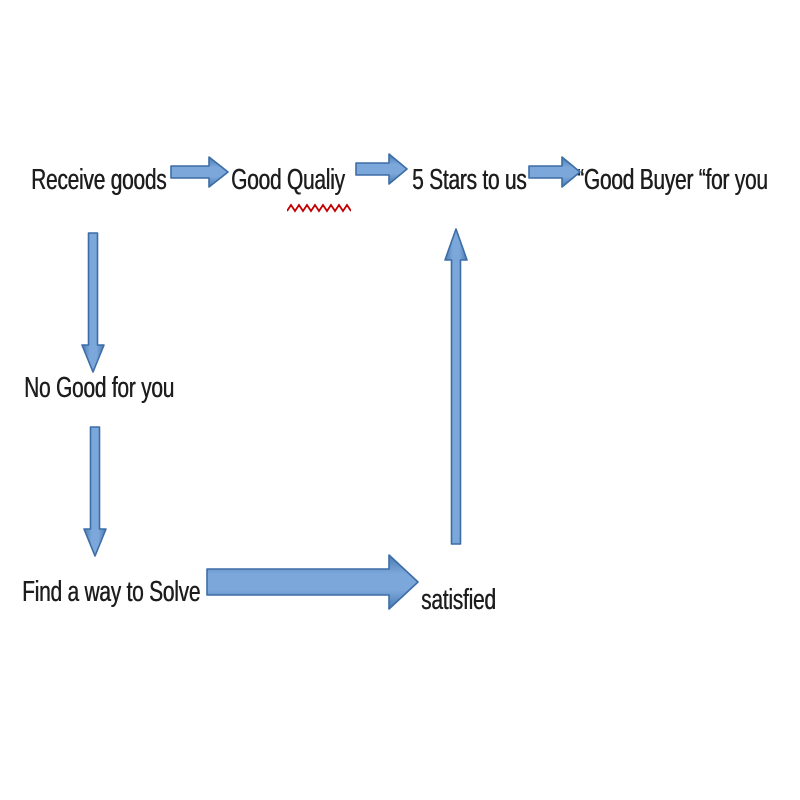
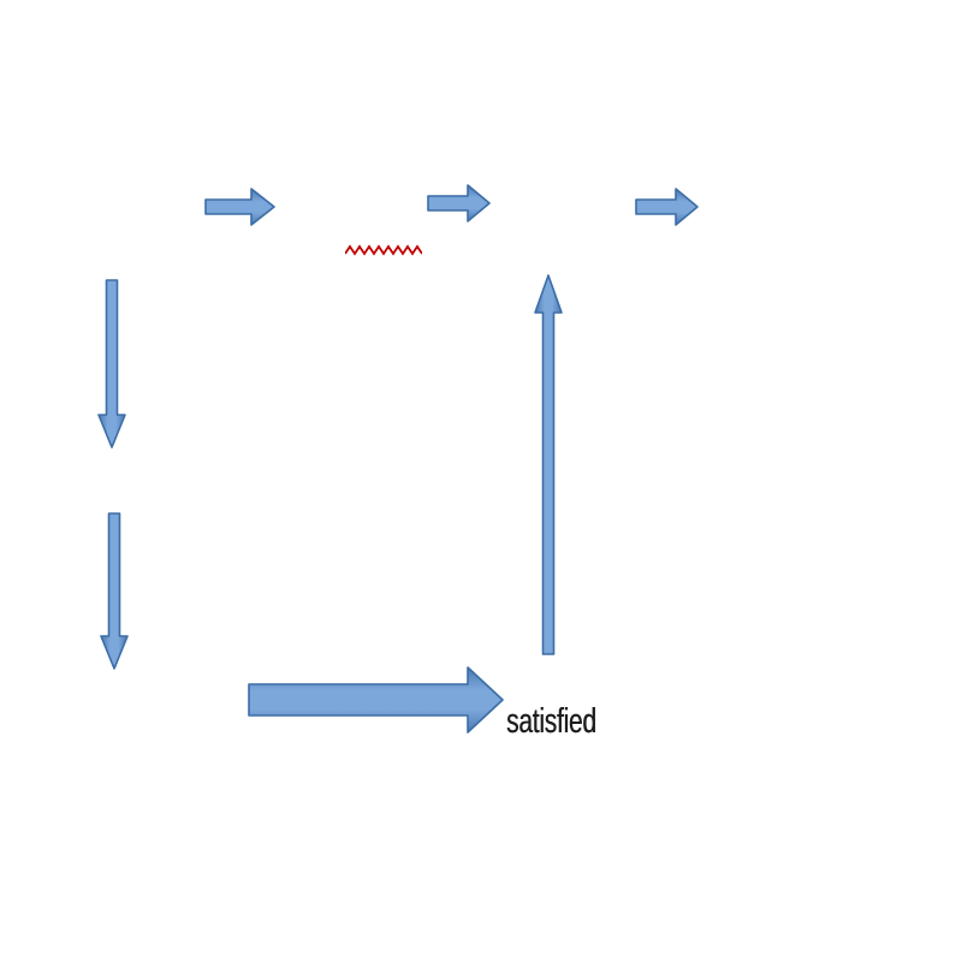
- Receive goods
- Good Qualiy
- 5 Stars to us
- “Good Buyer “for you
- No Good for you
- Find a way to Solve
  satisfied
